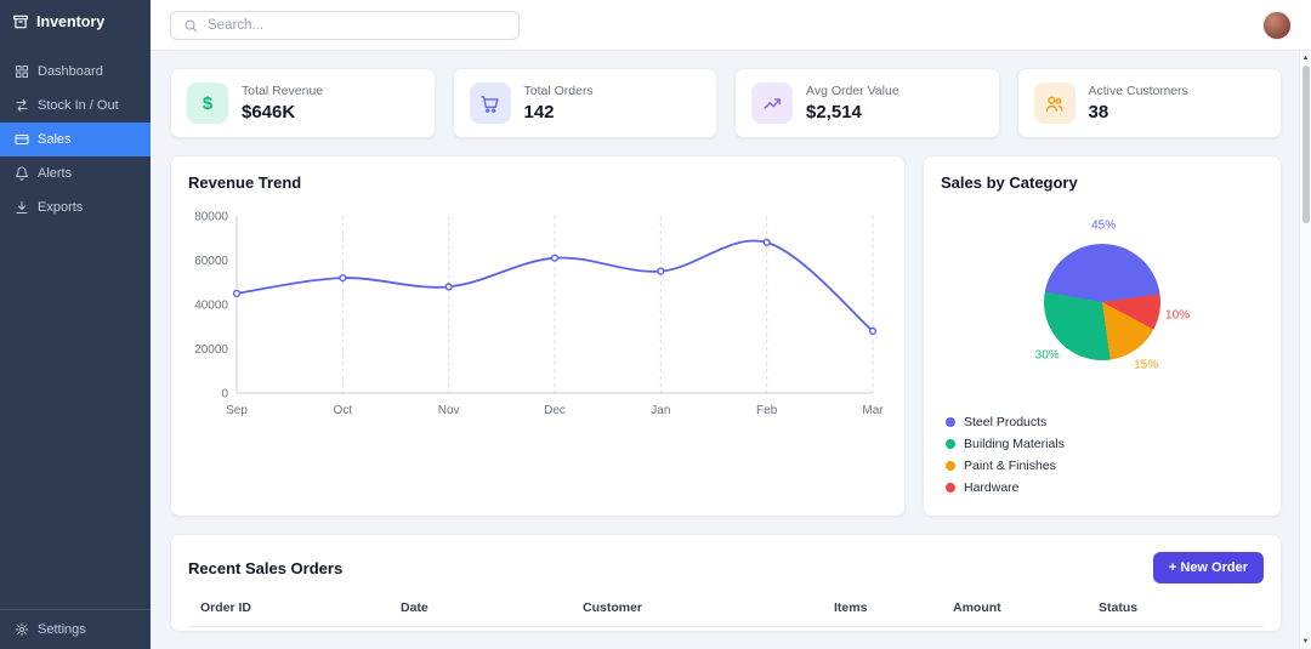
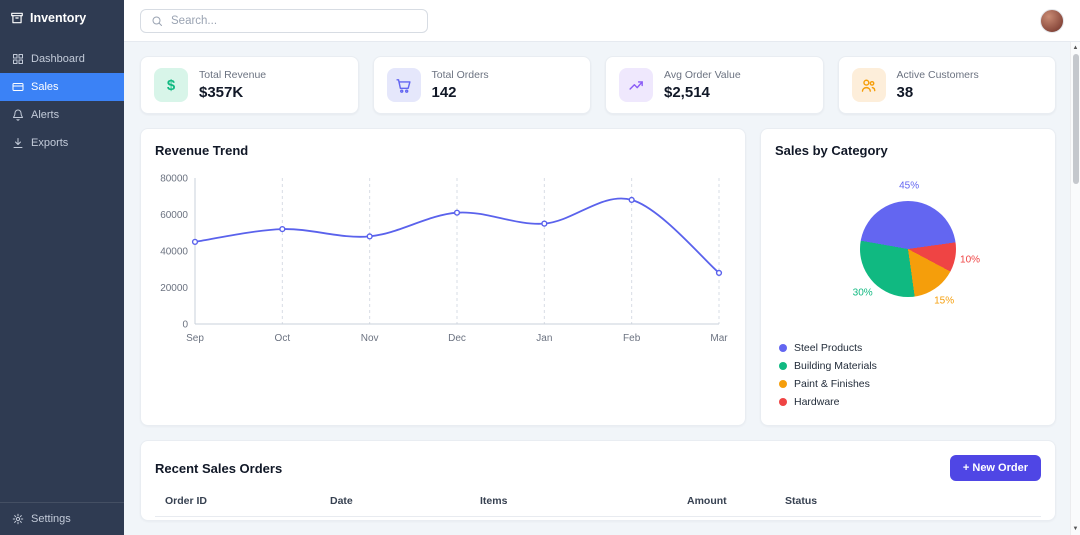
  Inventory
  Dashboard
- Stock In / Out
  Sales
  Alerts
  Exports
  Settings
  Search...
  $
  Total Revenue
- $646K
+ $357K
  Total Orders
  142
  Avg Order Value
  $2,514
  Active Customers
  38
  Revenue Trend
  0
  20000
  40000
  60000
  80000
  Sep
  Oct
  Nov
  Dec
  Jan
  Feb
  Mar
  Sales by Category
  45%
  30%
  15%
  10%
  Steel Products
  Building Materials
  Paint & Finishes
  Hardware
  Recent Sales Orders
  + New Order
  Order ID
  Date
- Customer
  Items
  Amount
  Status
